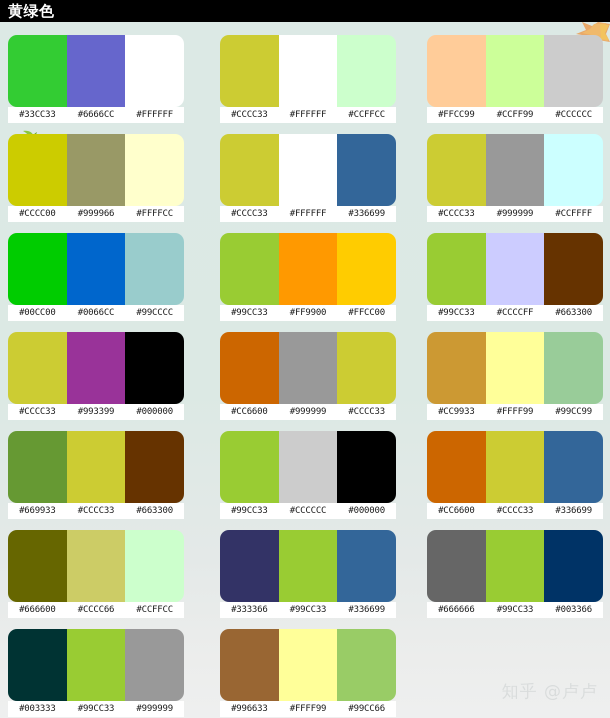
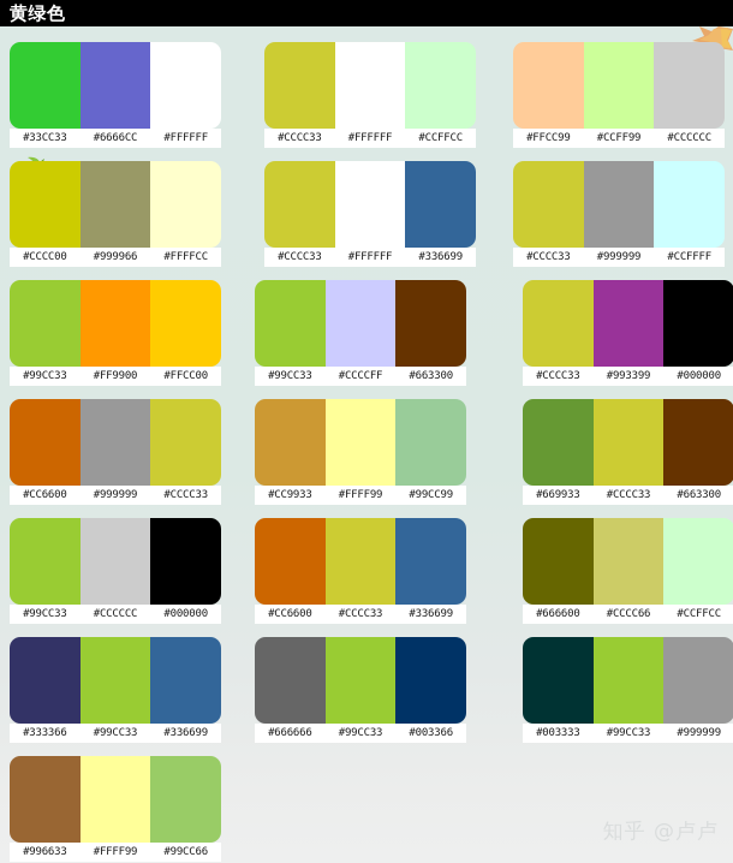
  黄绿色
  #33CC33
  #6666CC
  #FFFFFF
  #CCCC33
  #FFFFFF
  #CCFFCC
  #FFCC99
  #CCFF99
  #CCCCCC
  #CCCC00
  #999966
  #FFFFCC
  #CCCC33
  #FFFFFF
  #336699
  #CCCC33
  #999999
  #CCFFFF
- #00CC00
- #0066CC
- #99CCCC
  #99CC33
  #FF9900
  #FFCC00
  #99CC33
  #CCCCFF
  #663300
  #CCCC33
  #993399
  #000000
  #CC6600
  #999999
  #CCCC33
  #CC9933
  #FFFF99
  #99CC99
  #669933
  #CCCC33
  #663300
  #99CC33
  #CCCCCC
  #000000
  #CC6600
  #CCCC33
  #336699
  #666600
  #CCCC66
  #CCFFCC
  #333366
  #99CC33
  #336699
  #666666
  #99CC33
  #003366
  #003333
  #99CC33
  #999999
  #996633
  #FFFF99
  #99CC66
